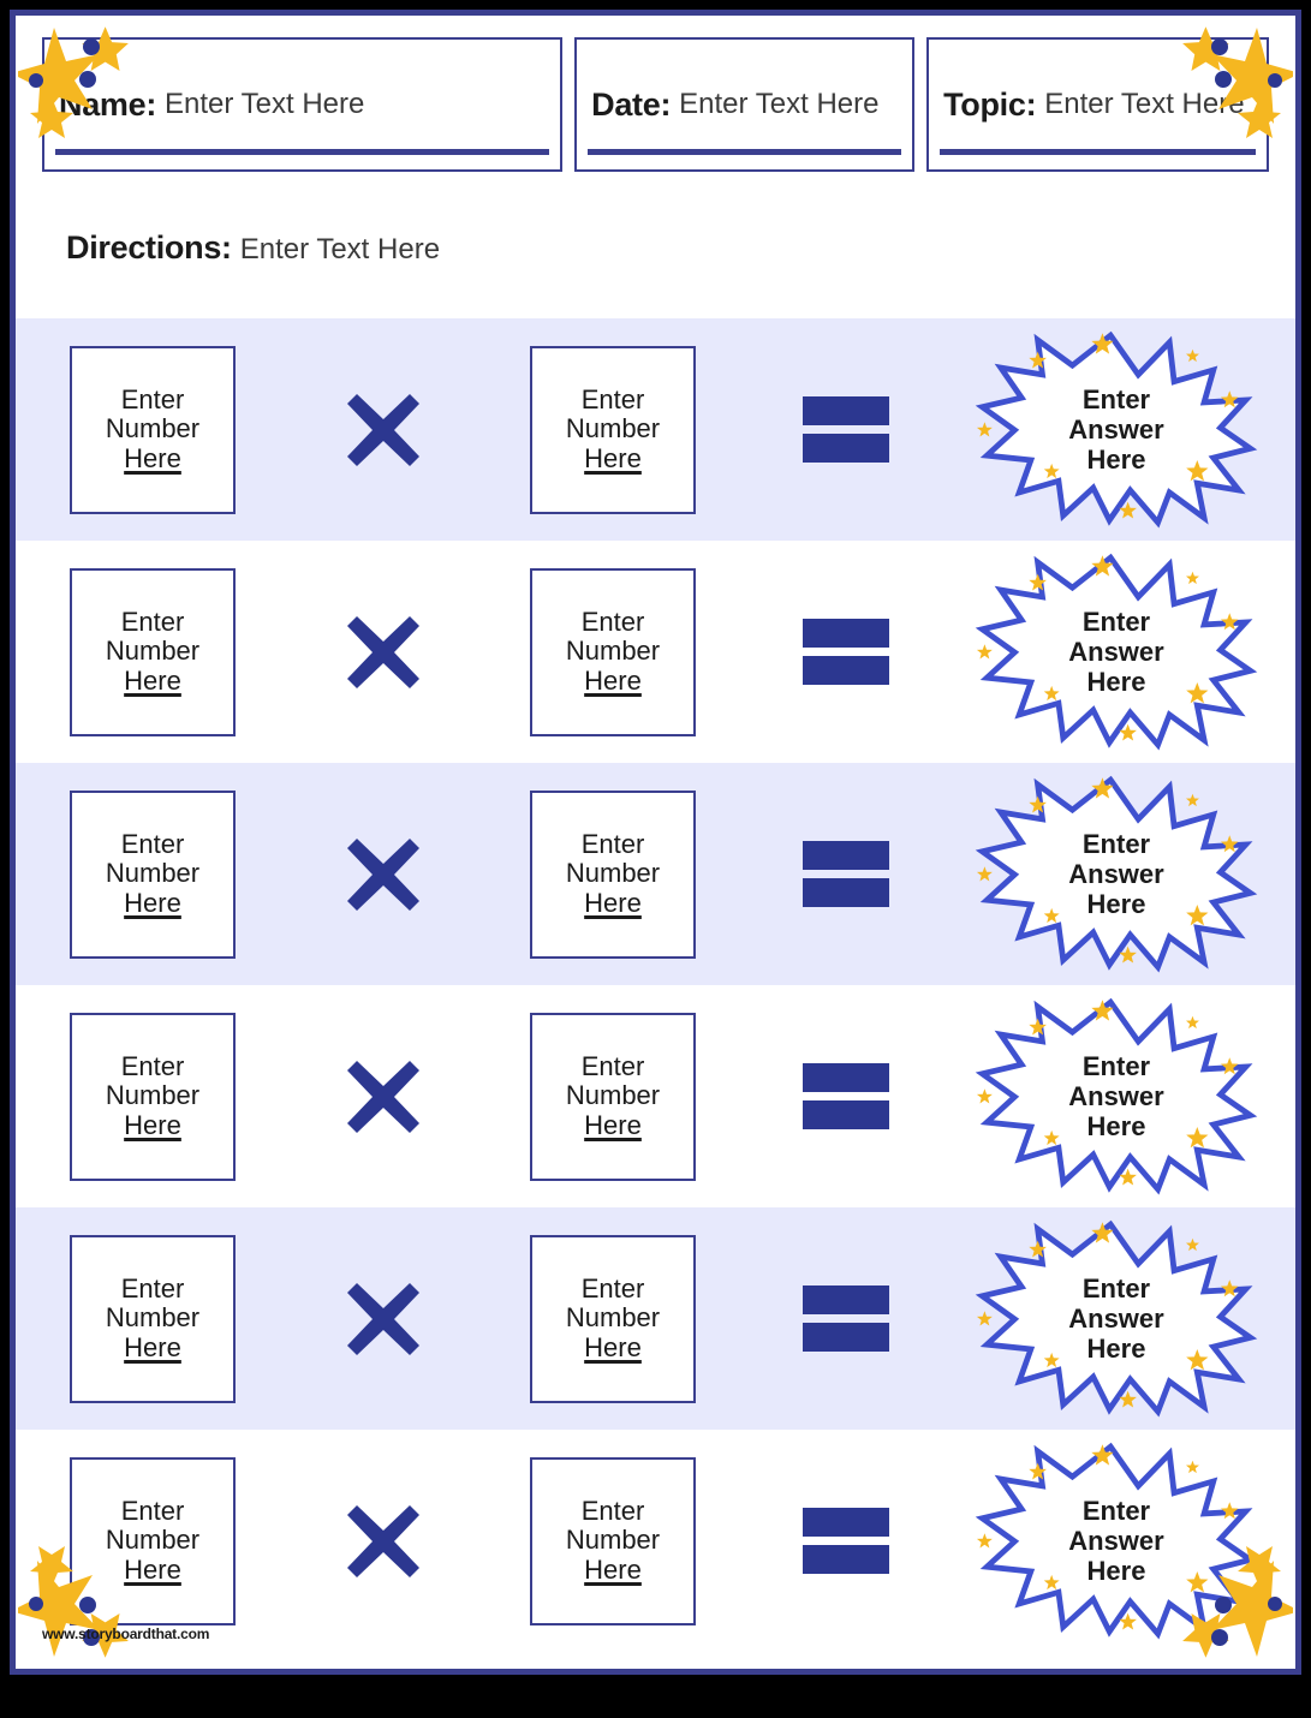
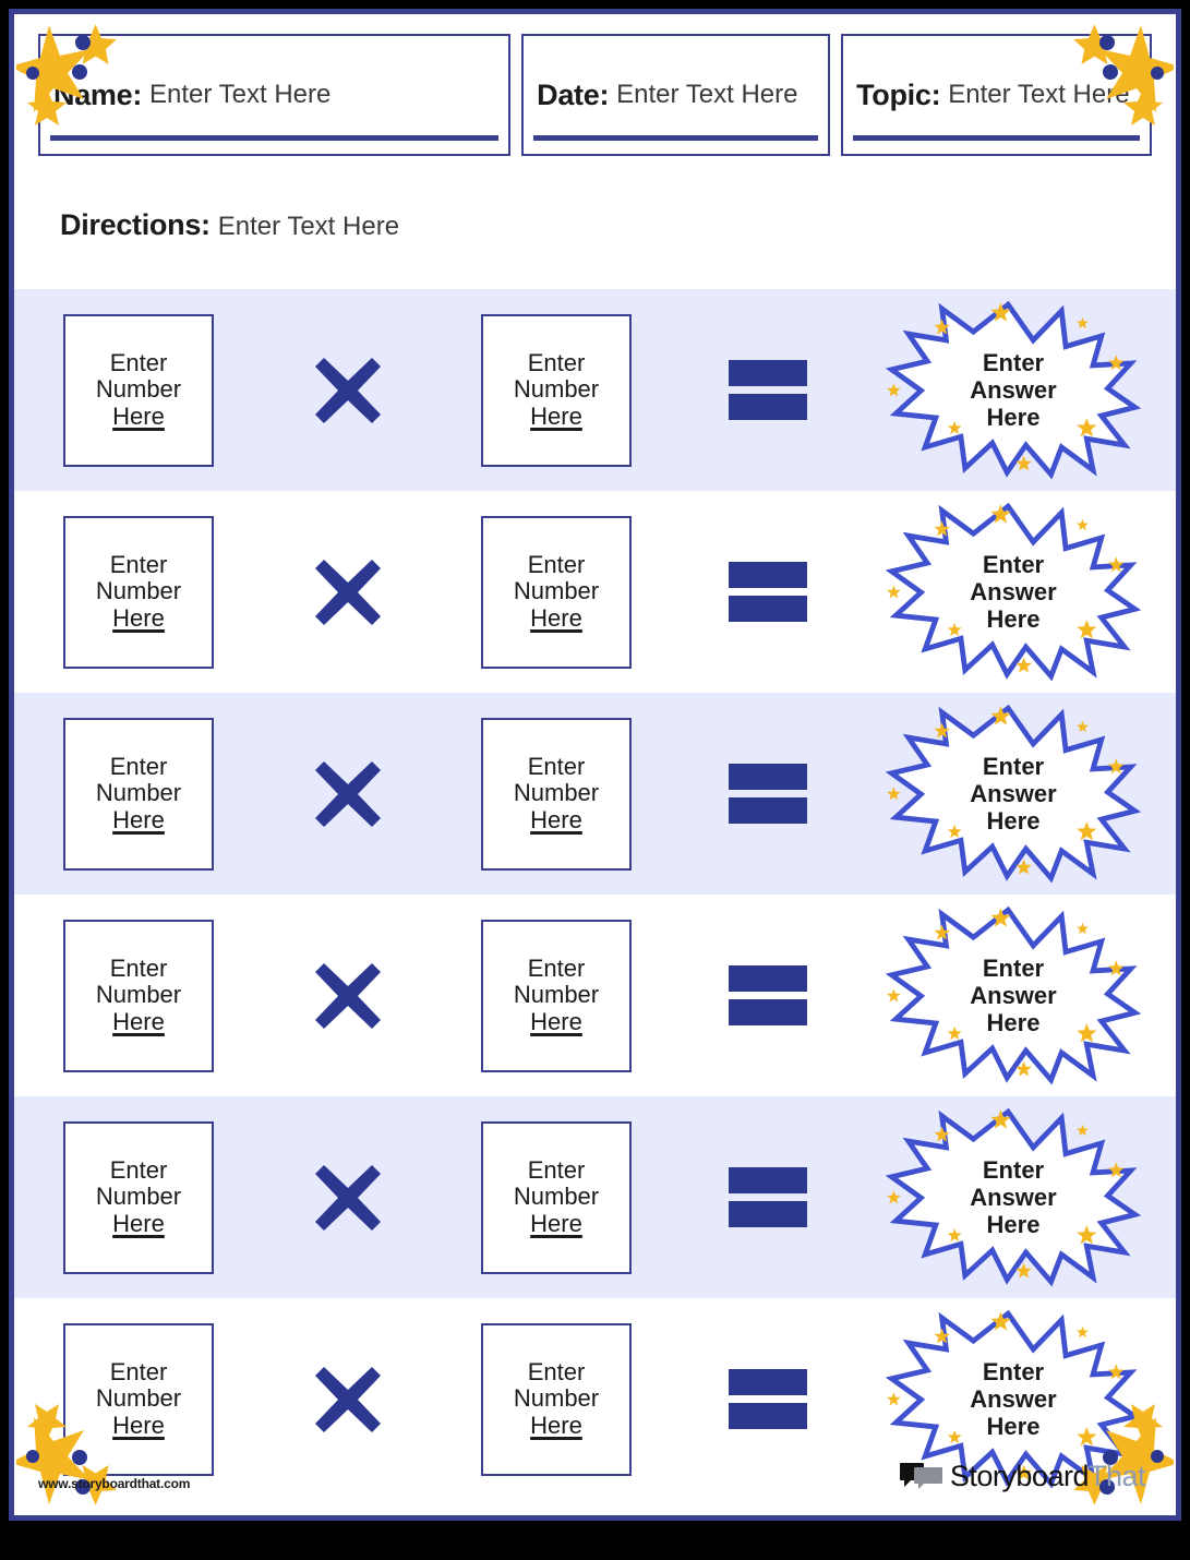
  Name:
  Enter Text Here
  Date:
  Enter Text Here
  Topic:
  Enter Text Hee
  Directions:
  Enter Text Here
  Enter
  Number
  Here
  Enter
  Number
  Here
  Enter
  Answer
  Here
  Enter
  Number
  Here
  Enter
  Number
  Here
  Enter
  Answer
  Here
  Enter
  Number
  Here
  Enter
  Number
  Here
  Enter
  Answer
  Here
  Enter
  Number
  Here
  Enter
  Number
  Here
  Enter
  Answer
  Here
  Enter
  Number
  Here
  Enter
  Number
  Here
  Enter
  Answer
  Here
  Enter
  Number
  Here
  Enter
  Number
  Here
  Enter
  Answer
  Here
  www.storyboardthat.com
+ StoryboardThat
